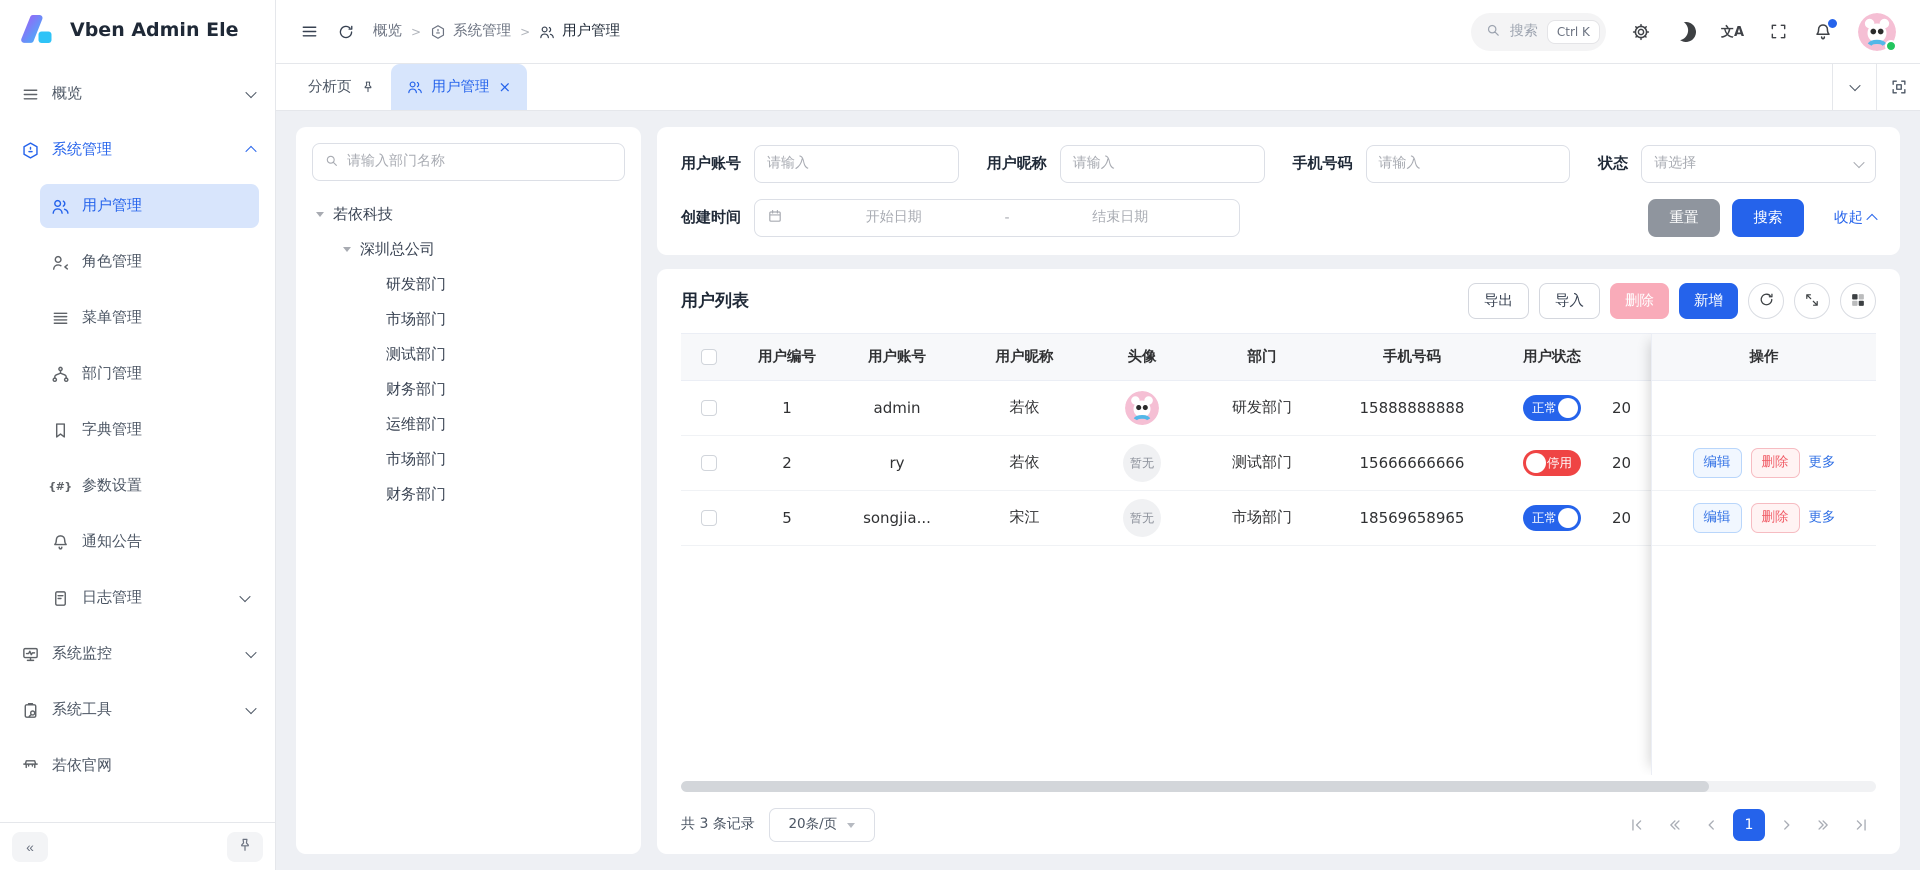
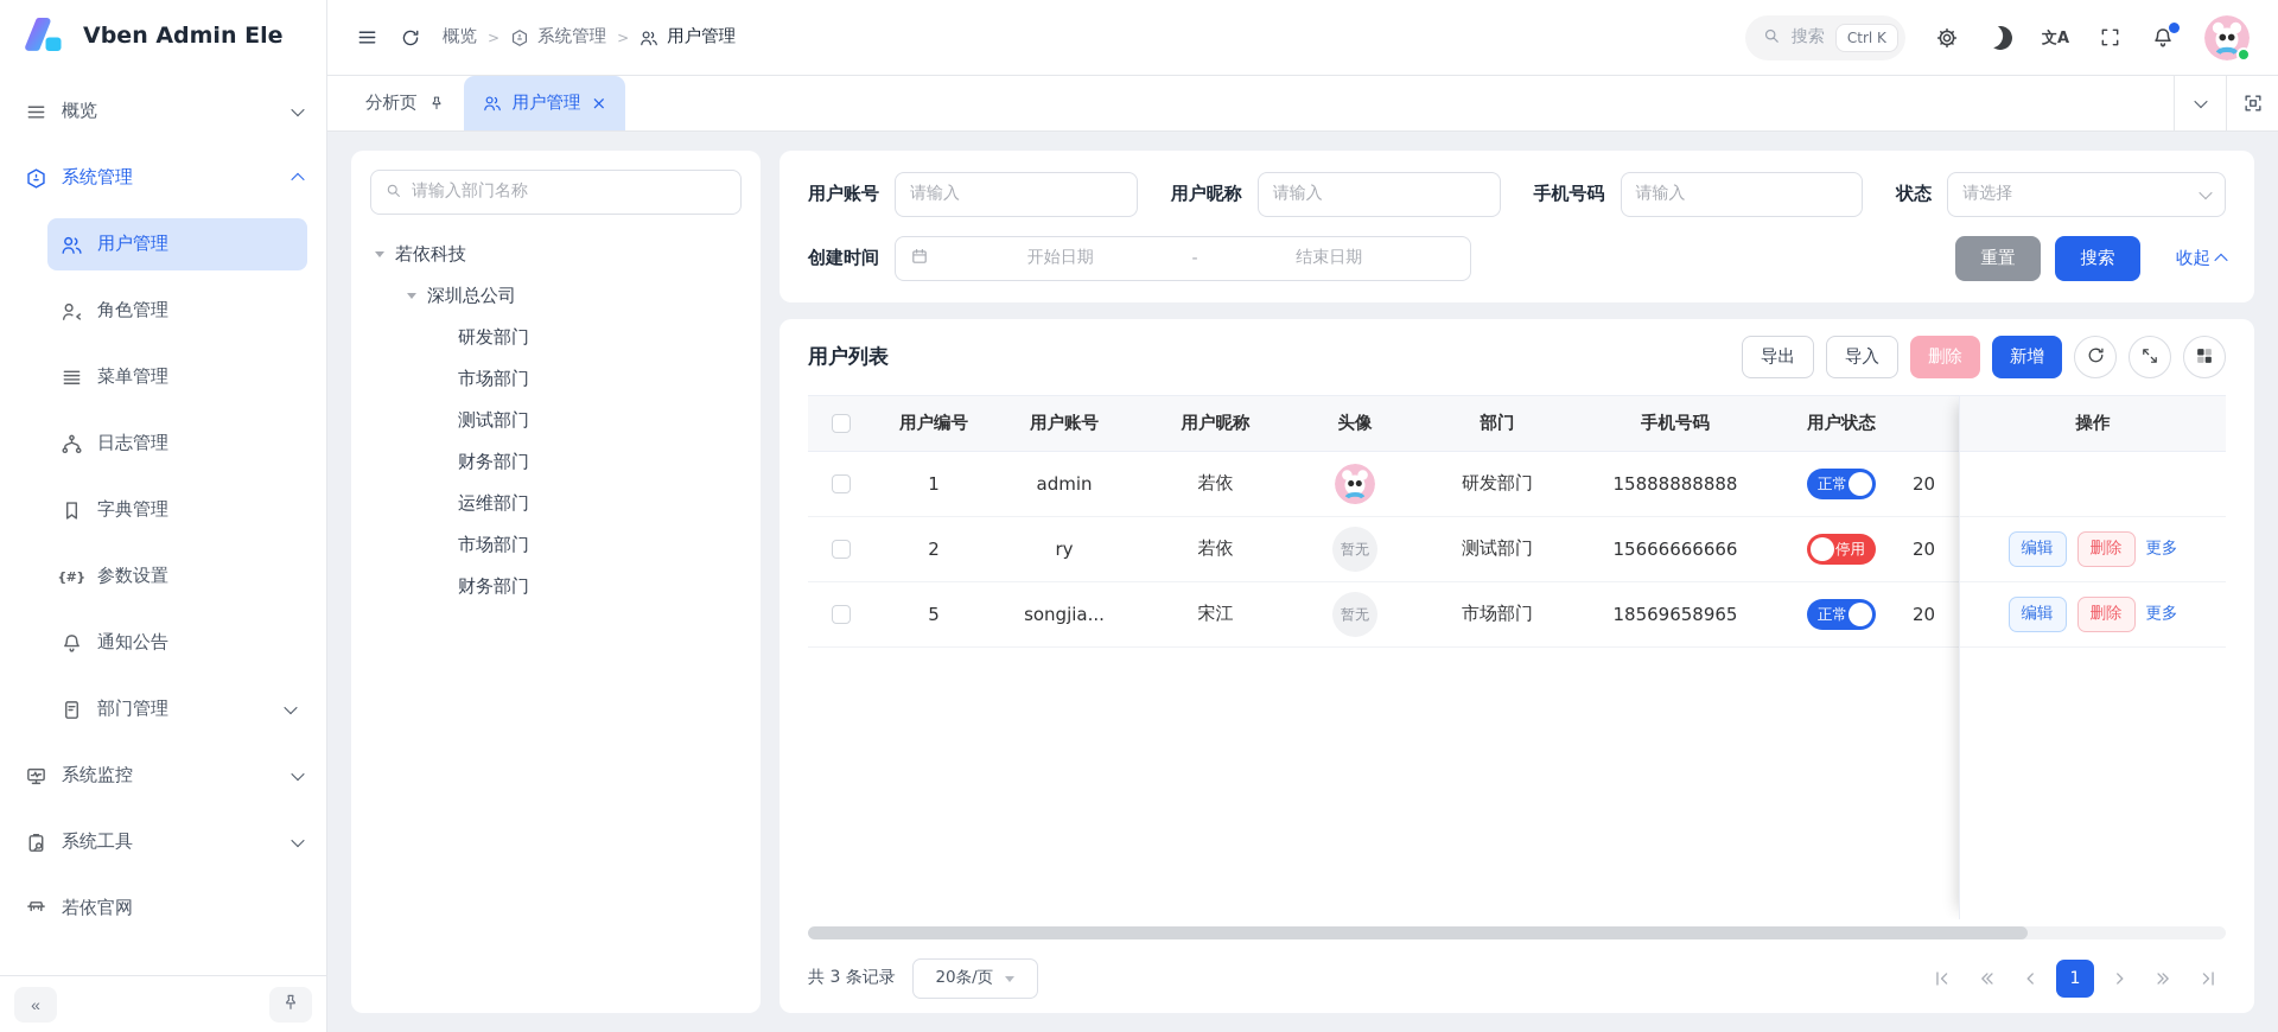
  Vben Admin Ele
  概览
  系统管理
  用户管理
  角色管理
  菜单管理
- 部门管理
+ 日志管理
  字典管理
  {#}
  参数设置
  通知公告
- 日志管理
+ 部门管理
  系统监控
  系统工具
  若依官网
  «
  概览
  >
  系统管理
  >
  用户管理
  搜索
  Ctrl K
  文A
  分析页
  用户管理
  ×
  请输入部门名称
  若依科技
  深圳总公司
  研发部门
  市场部门
  测试部门
  财务部门
  运维部门
  市场部门
  财务部门
  用户账号
  请输入
  用户昵称
  请输入
  手机号码
  请输入
  状态
  请选择
  创建时间
  开始日期
  -
  结束日期
  重置
  搜索
  收起
  用户列表
  导出
  导入
  删除
  新增
  用户编号
  用户账号
  用户昵称
  头像
  部门
  手机号码
  用户状态
  1
  admin
  若依
  研发部门
  15888888888
  正常
  20
  2
  ry
  若依
  暂无
  测试部门
  15666666666
  停用
  20
  5
  songjia...
  宋江
  暂无
  市场部门
  18569658965
  正常
  20
  操作
  编辑
  删除
  更多
  编辑
  删除
  更多
  共 3 条记录
  20条/页
  1
